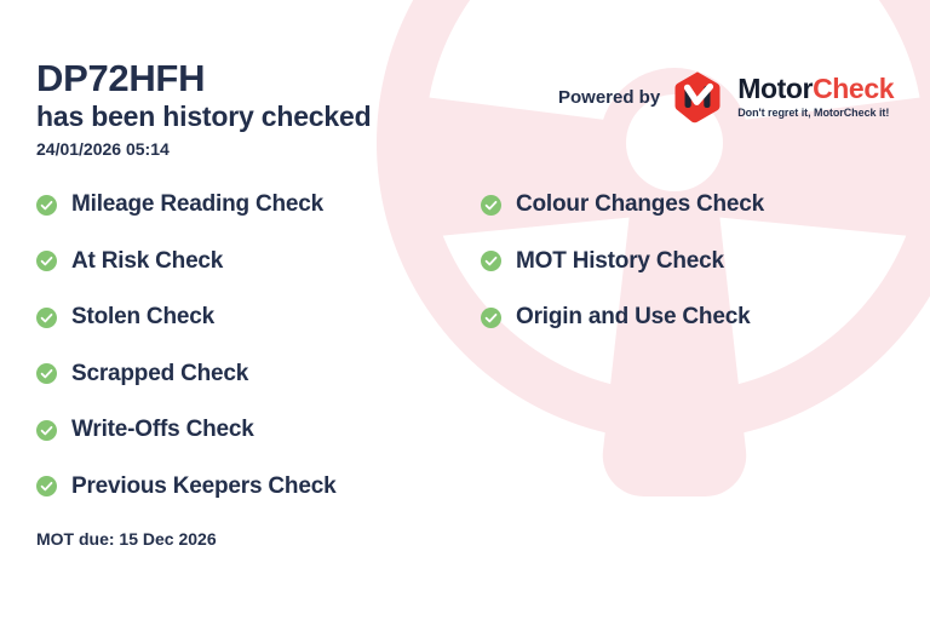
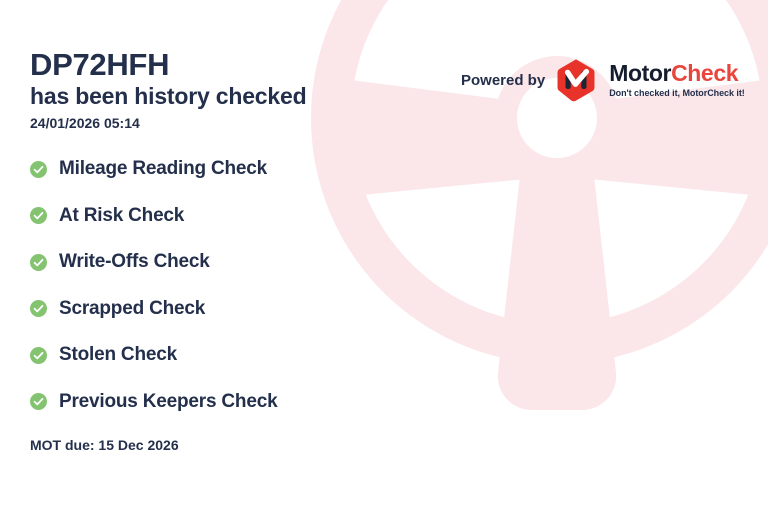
  DP72HFH
  has been history checked
  24/01/2026 05:14
  Powered by
  MotorCheck
- Don't regret it, MotorCheck it!
+ Don't checked it, MotorCheck it!
  Mileage Reading Check
  At Risk Check
- Stolen Check
+ Write-Offs Check
  Scrapped Check
- Write-Offs Check
+ Stolen Check
  Previous Keepers Check
- Colour Changes Check
- MOT History Check
- Origin and Use Check
  MOT due: 15 Dec 2026
